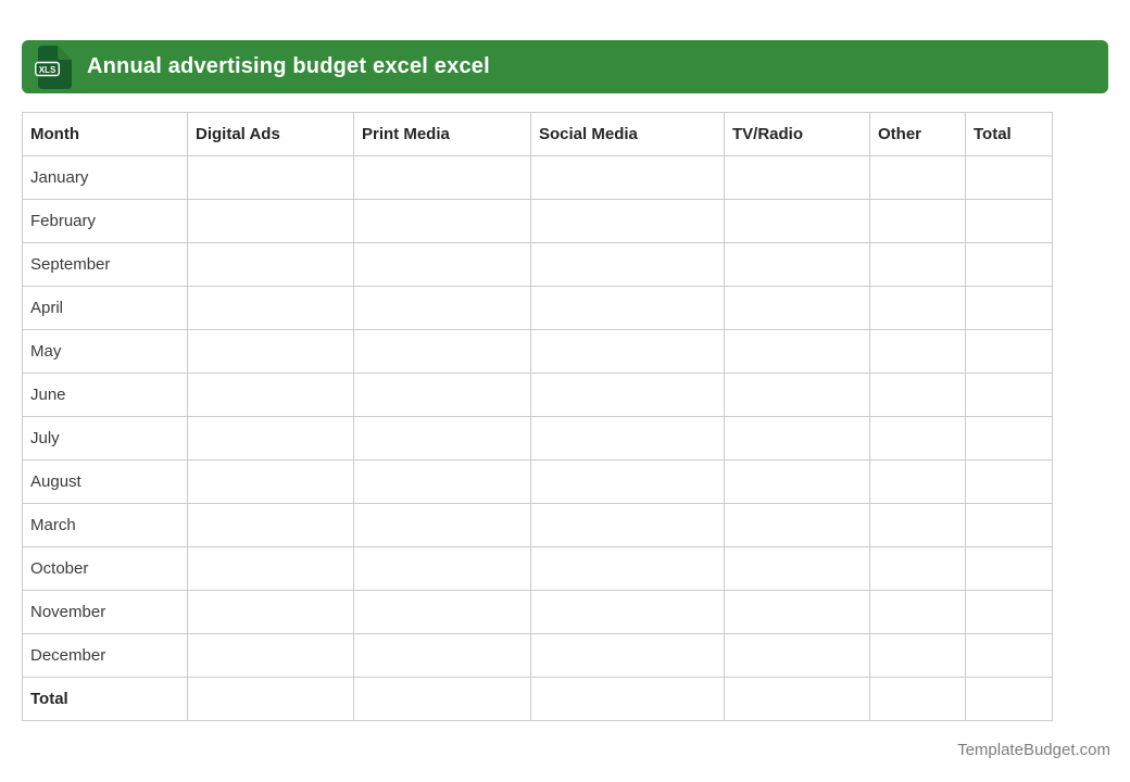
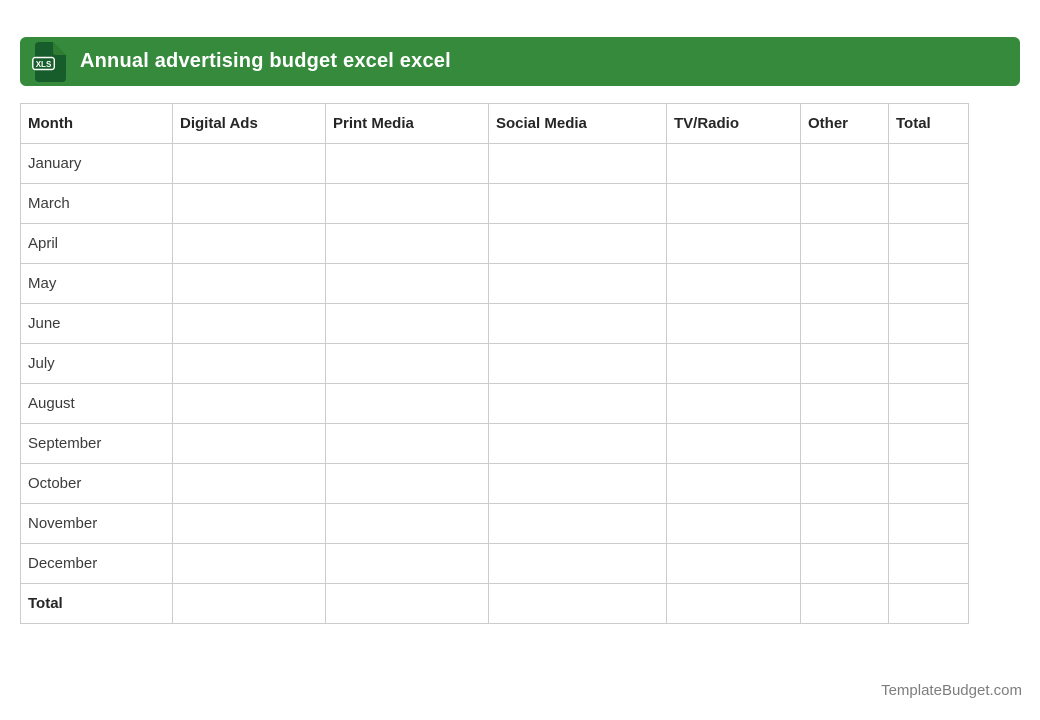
  XLS
  Annual advertising budget excel excel
  Month	Digital Ads	Print Media	Social Media	TV/Radio	Other	Total
  January
- February
- September
+ March
  April
  May
  June
  July
  August
- March
+ September
  October
  November
  December
  Total
  TemplateBudget.com
